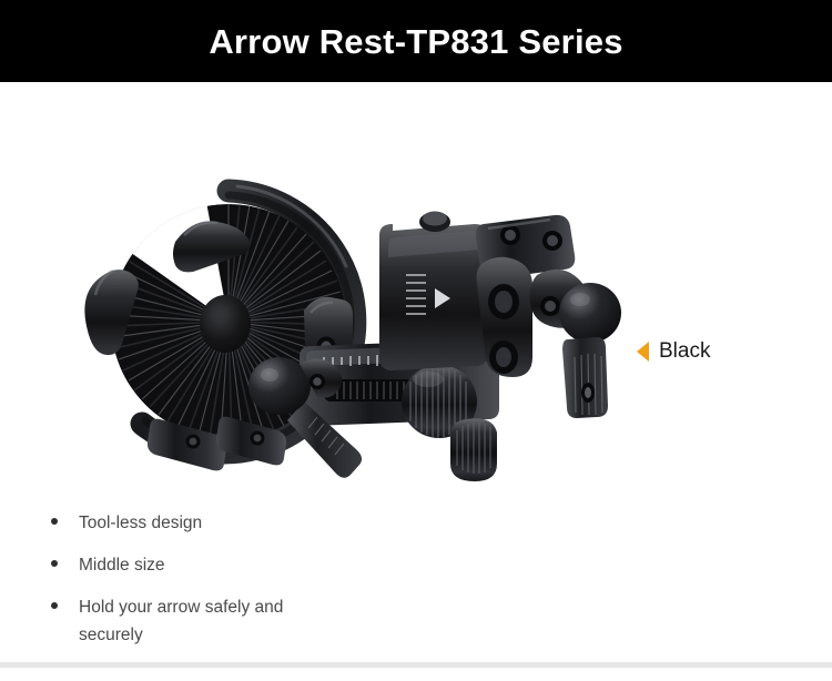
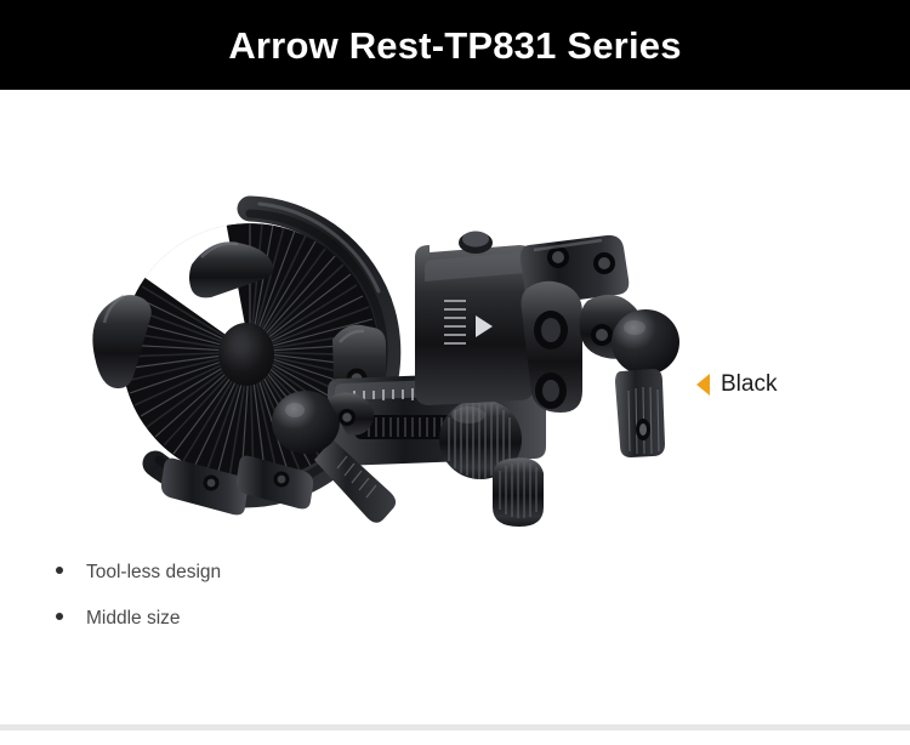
  Arrow Rest-TP831 Series
  Black
  Tool-less design
  Middle size
- Hold your arrow safely and securely
